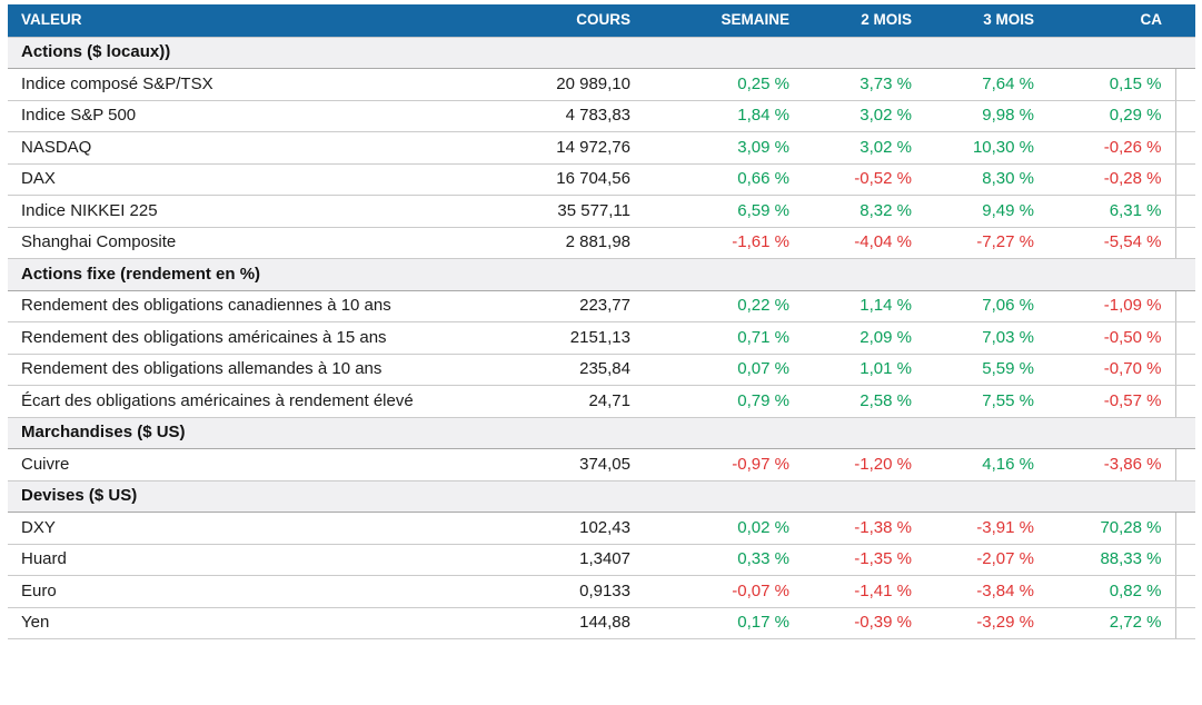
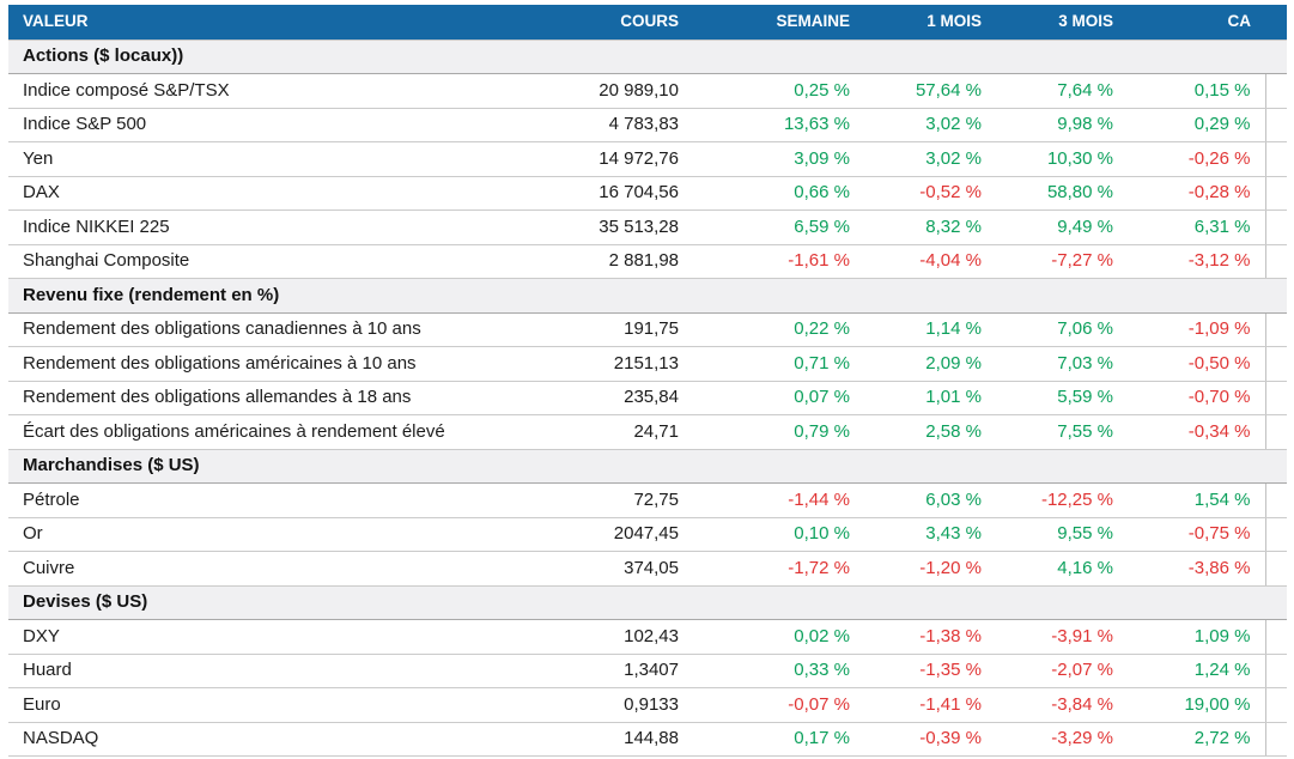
- VALEUR	COURS	SEMAINE	2 MOIS	3 MOIS	CA
+ VALEUR	COURS	SEMAINE	1 MOIS	3 MOIS	CA
  Actions ($ locaux))
- Indice composé S&P/TSX	20 989,10	0,25 %	3,73 %	7,64 %	0,15 %
+ Indice composé S&P/TSX	20 989,10	0,25 %	57,64 %	7,64 %	0,15 %
- Indice S&P 500	4 783,83	1,84 %	3,02 %	9,98 %	0,29 %
+ Indice S&P 500	4 783,83	13,63 %	3,02 %	9,98 %	0,29 %
- NASDAQ	14 972,76	3,09 %	3,02 %	10,30 %	-0,26 %
+ Yen	14 972,76	3,09 %	3,02 %	10,30 %	-0,26 %
- DAX	16 704,56	0,66 %	-0,52 %	8,30 %	-0,28 %
+ DAX	16 704,56	0,66 %	-0,52 %	58,80 %	-0,28 %
- Indice NIKKEI 225	35 577,11	6,59 %	8,32 %	9,49 %	6,31 %
+ Indice NIKKEI 225	35 513,28	6,59 %	8,32 %	9,49 %	6,31 %
- Shanghai Composite	2 881,98	-1,61 %	-4,04 %	-7,27 %	-5,54 %
+ Shanghai Composite	2 881,98	-1,61 %	-4,04 %	-7,27 %	-3,12 %
- Actions fixe (rendement en %)
+ Revenu fixe (rendement en %)
- Rendement des obligations canadiennes à 10 ans	223,77	0,22 %	1,14 %	7,06 %	-1,09 %
+ Rendement des obligations canadiennes à 10 ans	191,75	0,22 %	1,14 %	7,06 %	-1,09 %
- Rendement des obligations américaines à 15 ans	2151,13	0,71 %	2,09 %	7,03 %	-0,50 %
+ Rendement des obligations américaines à 10 ans	2151,13	0,71 %	2,09 %	7,03 %	-0,50 %
- Rendement des obligations allemandes à 10 ans	235,84	0,07 %	1,01 %	5,59 %	-0,70 %
+ Rendement des obligations allemandes à 18 ans	235,84	0,07 %	1,01 %	5,59 %	-0,70 %
- Écart des obligations américaines à rendement élevé	24,71	0,79 %	2,58 %	7,55 %	-0,57 %
+ Écart des obligations américaines à rendement élevé	24,71	0,79 %	2,58 %	7,55 %	-0,34 %
  Marchandises ($ US)
+ Pétrole	72,75	-1,44 %	6,03 %	-12,25 %	1,54 %
+ Or	2047,45	0,10 %	3,43 %	9,55 %	-0,75 %
- Cuivre	374,05	-0,97 %	-1,20 %	4,16 %	-3,86 %
+ Cuivre	374,05	-1,72 %	-1,20 %	4,16 %	-3,86 %
  Devises ($ US)
- DXY	102,43	0,02 %	-1,38 %	-3,91 %	70,28 %
+ DXY	102,43	0,02 %	-1,38 %	-3,91 %	1,09 %
- Huard	1,3407	0,33 %	-1,35 %	-2,07 %	88,33 %
+ Huard	1,3407	0,33 %	-1,35 %	-2,07 %	1,24 %
- Euro	0,9133	-0,07 %	-1,41 %	-3,84 %	0,82 %
+ Euro	0,9133	-0,07 %	-1,41 %	-3,84 %	19,00 %
- Yen	144,88	0,17 %	-0,39 %	-3,29 %	2,72 %
+ NASDAQ	144,88	0,17 %	-0,39 %	-3,29 %	2,72 %
